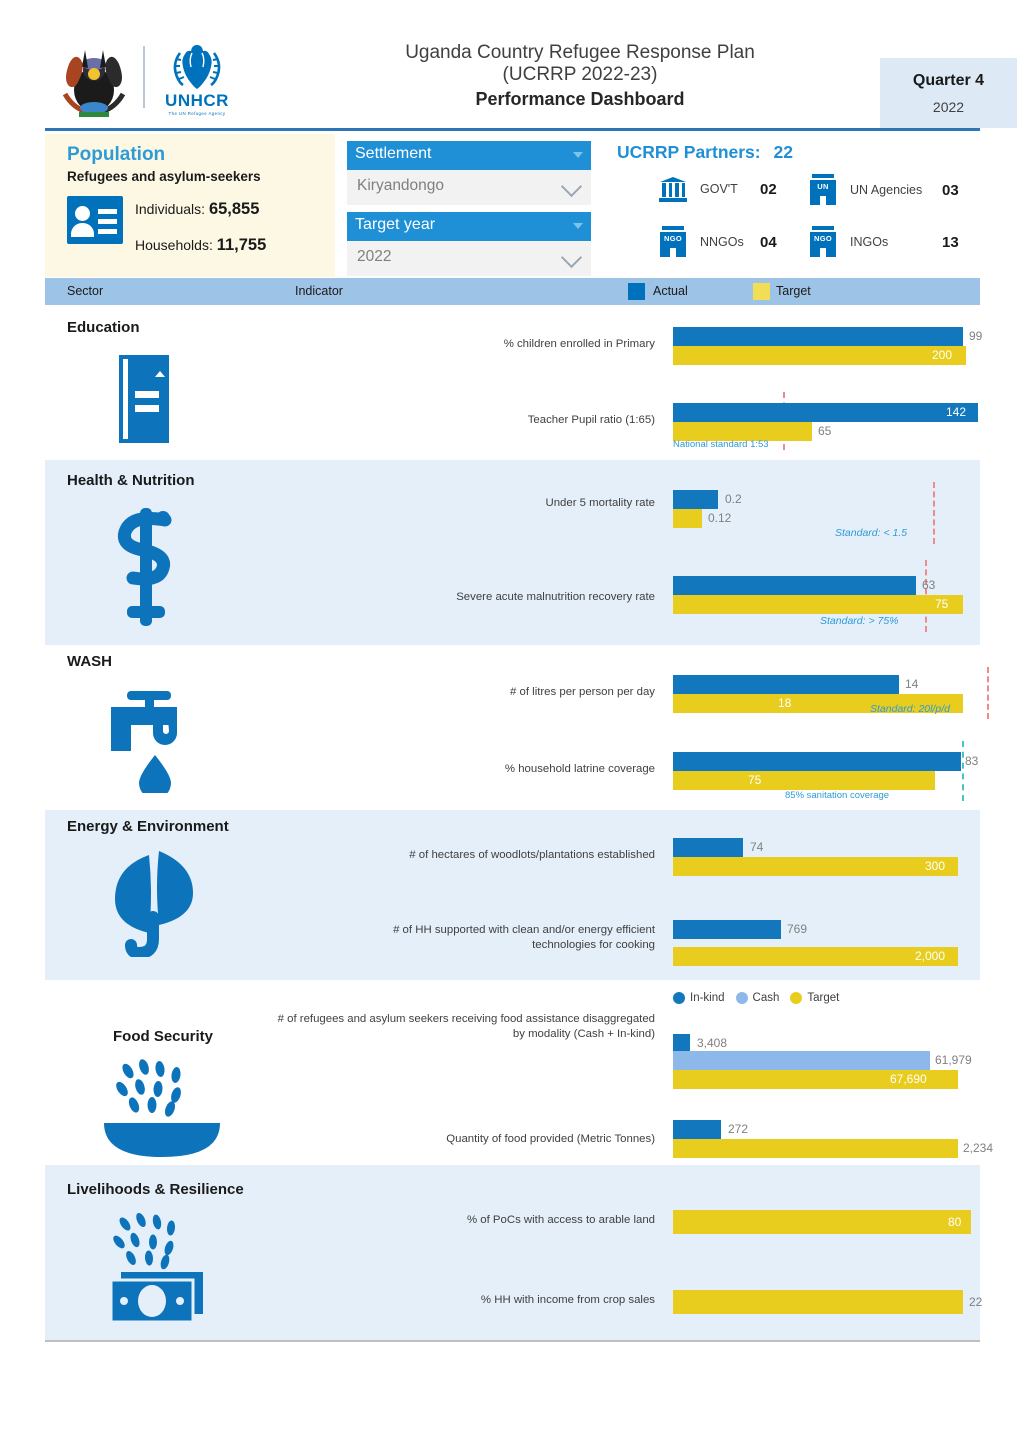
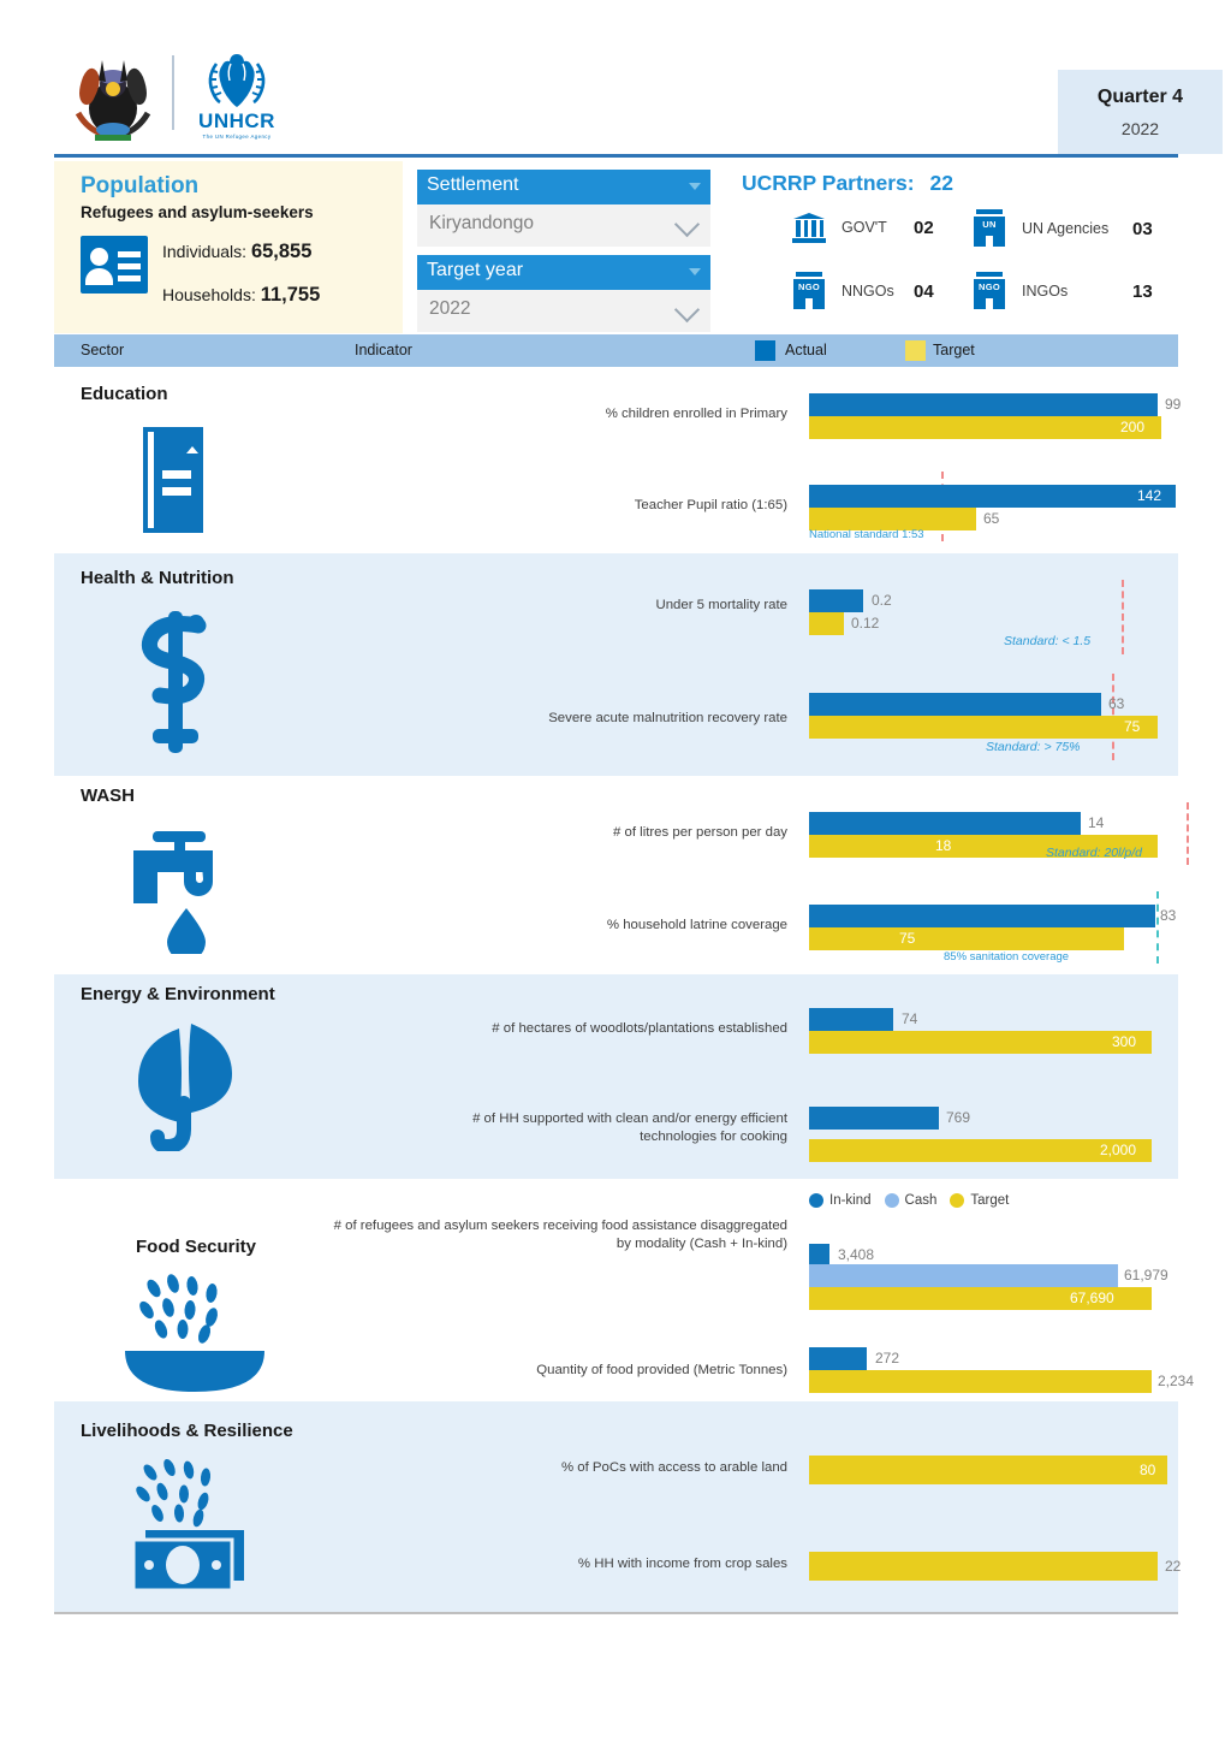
  UNHCR
- Uganda Country Refugee Response Plan
- (UCRRP 2022-23)
- Performance Dashboard
  Quarter 4
  2022
  Population
  Refugees and asylum-seekers
  Individuals: 65,855
  Households: 11,755
  Settlement
  Kiryandongo
  Target year
  2022
  UCRRP Partners: 22
  GOV'T
  02
  UN
  UN Agencies
  03
  NGO
  NNGOs
  04
  NGO
  INGOs
  13
  Sector
  Indicator
  Actual
  Target
  Education
  % children enrolled in Primary
  99
  200
  Teacher Pupil ratio (1:65)
  142
  65
  National standard 1:53
  Health & Nutrition
  Under 5 mortality rate
  0.2
  0.12
  Standard: < 1.5
  Severe acute malnutrition recovery rate
  63
  75
  Standard: > 75%
  WASH
  # of litres per person per day
  14
  18
  Standard: 20l/p/d
  % household latrine coverage
  83
  75
  85% sanitation coverage
  Energy & Environment
  # of hectares of woodlots/plantations established
  74
  300
  # of HH supported with clean and/or energy efficient technologies for cooking
  769
  2,000
  Food Security
  In-kind
  Cash
  Target
  # of refugees and asylum seekers receiving food assistance disaggregated by modality (Cash + In-kind)
  3,408
  61,979
  67,690
  Quantity of food provided (Metric Tonnes)
  272
  2,234
  Livelihoods & Resilience
  % of PoCs with access to arable land
  80
  % HH with income from crop sales
  22
